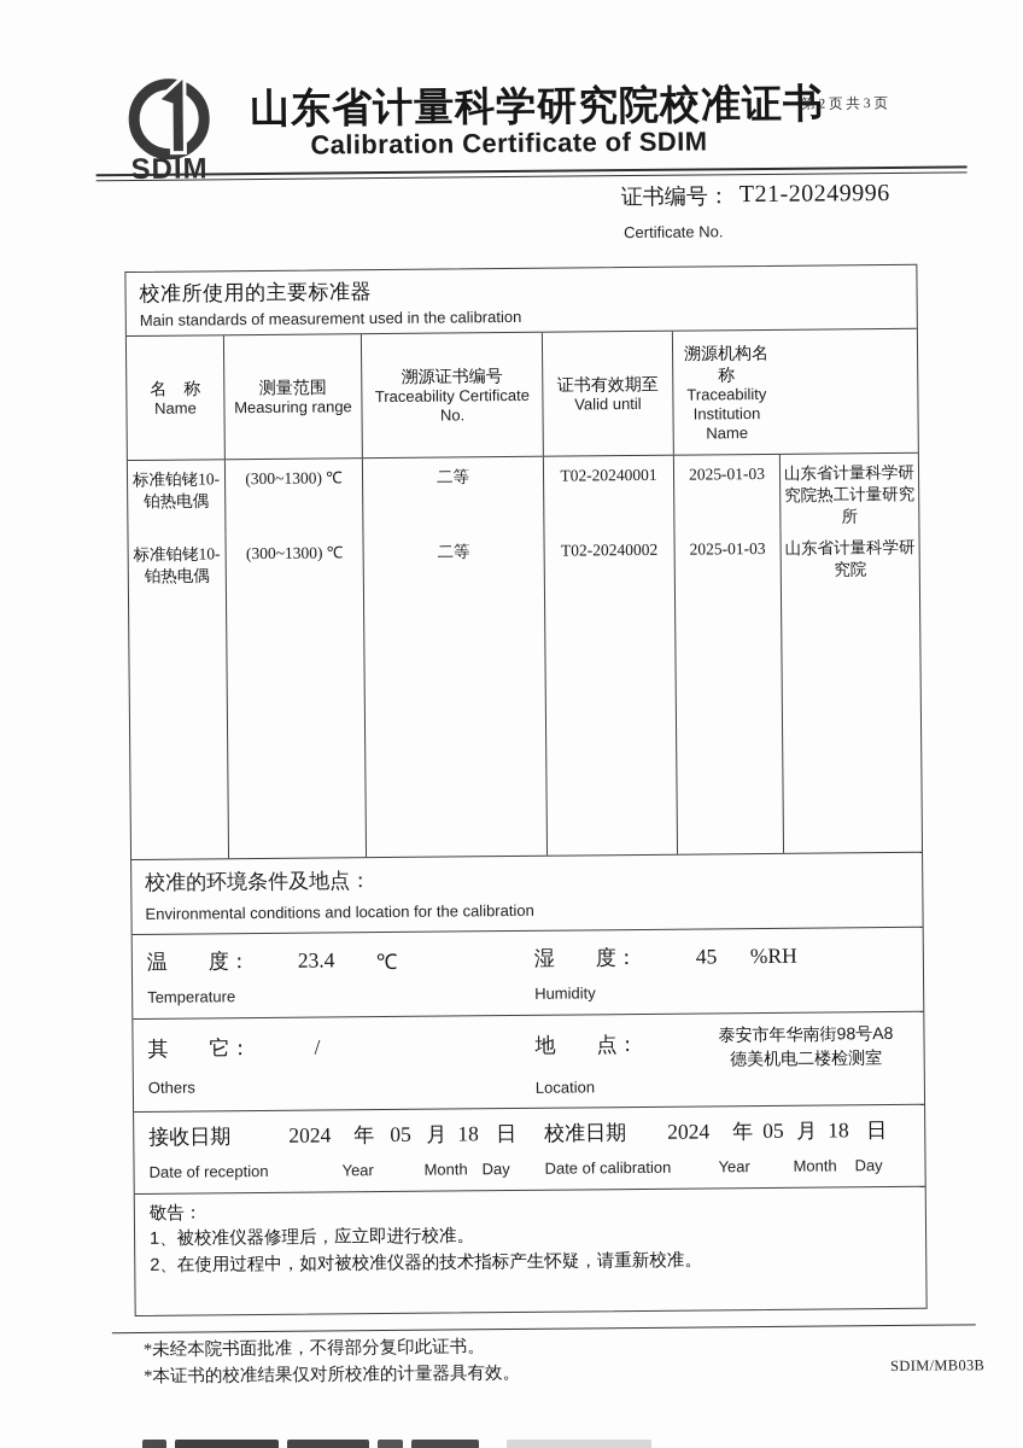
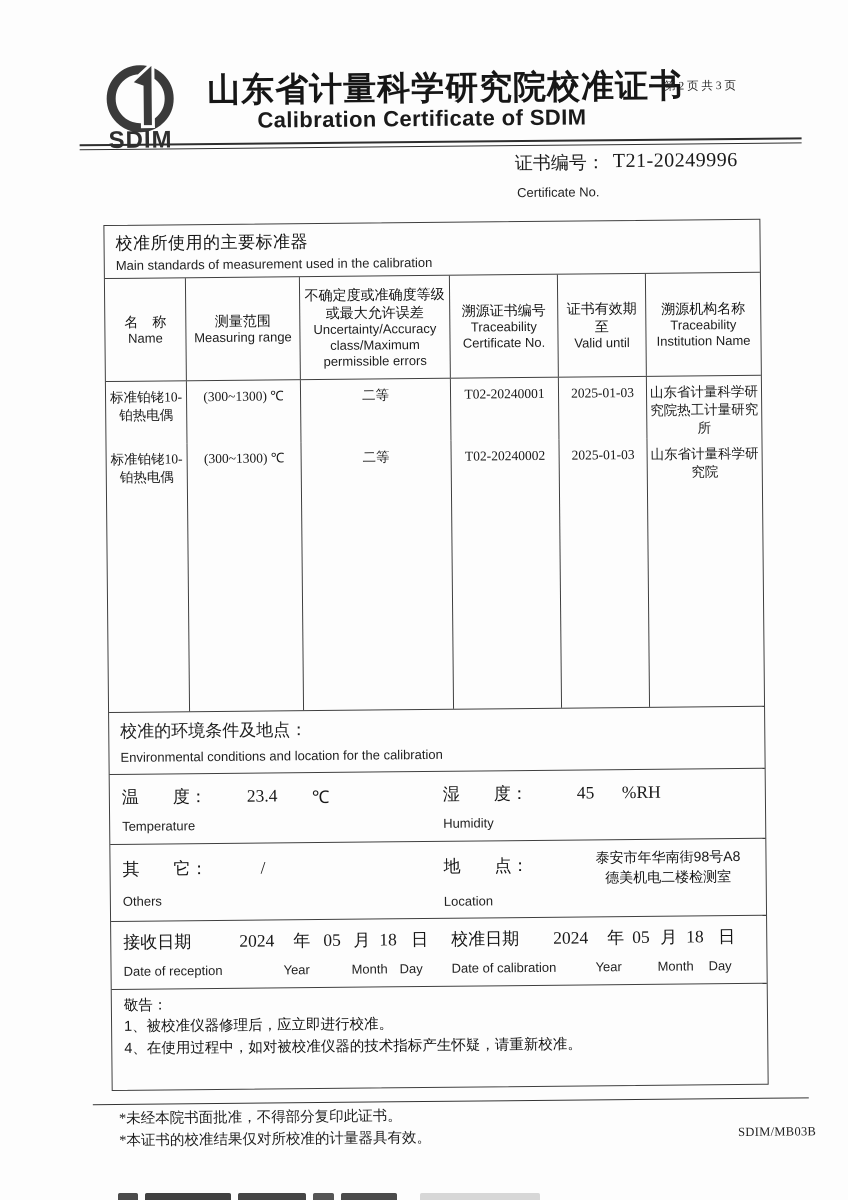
  SDIM
  山东省计量科学研究院校准证书
  Calibration Certificate of SDIM
  第 2 页 共 3 页
  证书编号：
  T21-20249996
  Certificate No.
  校准所使用的主要标准器
  Main standards of measurement used in the calibration
  名 称
  Name
  测量范围
  Measuring range
+ 不确定度或准确度等级或最大允许误差
+ Uncertainty/Accuracy class/Maximum permissible errors
  溯源证书编号
  Traceability Certificate No.
  证书有效期至
  Valid until
  溯源机构名称
  Traceability Institution Name
  标准铂铑10-铂热电偶
  (300~1300) ℃
  二等
  T02-20240001
  2025-01-03
  山东省计量科学研究院热工计量研究所
  标准铂铑10-铂热电偶
  (300~1300) ℃
  二等
  T02-20240002
  2025-01-03
  山东省计量科学研究院
  校准的环境条件及地点：
  Environmental conditions and location for the calibration
  温 度：
  23.4
  ℃
  Temperature
  湿 度：
  45
  %RH
  Humidity
  其 它：
  /
  Others
  地 点：
  泰安市年华南街98号A8
  德美机电二楼检测室
  Location
  接收日期
  2024
  年
  05
  月
  18
  日
  Date of reception
  Year
  Month
  Day
  校准日期
  2024
  年
  05
  月
  18
  日
  Date of calibration
  Year
  Month
  Day
  敬告：
  1、被校准仪器修理后，应立即进行校准。
- 2、在使用过程中，如对被校准仪器的技术指标产生怀疑，请重新校准。
+ 4、在使用过程中，如对被校准仪器的技术指标产生怀疑，请重新校准。
  *未经本院书面批准，不得部分复印此证书。
  *本证书的校准结果仅对所校准的计量器具有效。
  SDIM/MB03B
